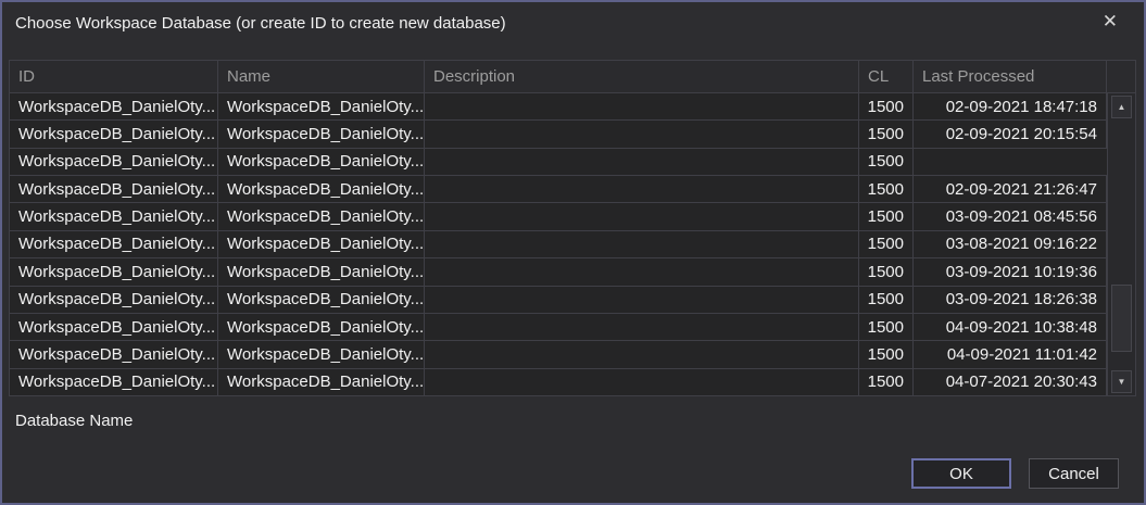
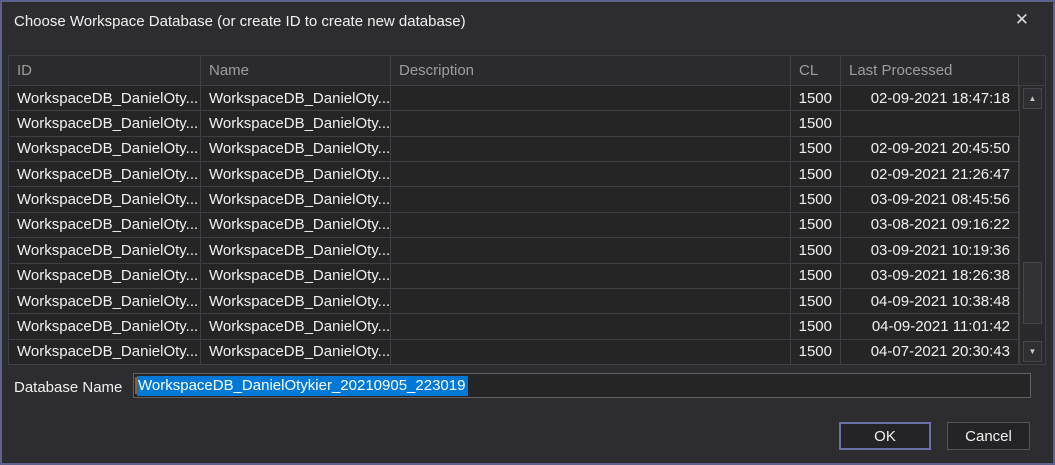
  Choose Workspace Database (or create ID to create new database)
  ✕
  ID
  Name
  Description
  CL
  Last Processed
  WorkspaceDB_DanielOty...
  WorkspaceDB_DanielOty...
  1500
  02-09-2021 18:47:18
  WorkspaceDB_DanielOty...
  WorkspaceDB_DanielOty...
  1500
- 02-09-2021 20:15:54
  WorkspaceDB_DanielOty...
  WorkspaceDB_DanielOty...
  1500
+ 02-09-2021 20:45:50
  WorkspaceDB_DanielOty...
  WorkspaceDB_DanielOty...
  1500
  02-09-2021 21:26:47
  WorkspaceDB_DanielOty...
  WorkspaceDB_DanielOty...
  1500
  03-09-2021 08:45:56
  WorkspaceDB_DanielOty...
  WorkspaceDB_DanielOty...
  1500
  03-08-2021 09:16:22
  WorkspaceDB_DanielOty...
  WorkspaceDB_DanielOty...
  1500
  03-09-2021 10:19:36
  WorkspaceDB_DanielOty...
  WorkspaceDB_DanielOty...
  1500
  03-09-2021 18:26:38
  WorkspaceDB_DanielOty...
  WorkspaceDB_DanielOty...
  1500
  04-09-2021 10:38:48
  WorkspaceDB_DanielOty...
  WorkspaceDB_DanielOty...
  1500
  04-09-2021 11:01:42
  WorkspaceDB_DanielOty...
  WorkspaceDB_DanielOty...
  1500
  04-07-2021 20:30:43
  ▲
  ▼
  Database Name
+ WorkspaceDB_DanielOtykier_20210905_223019
  OK
  Cancel
